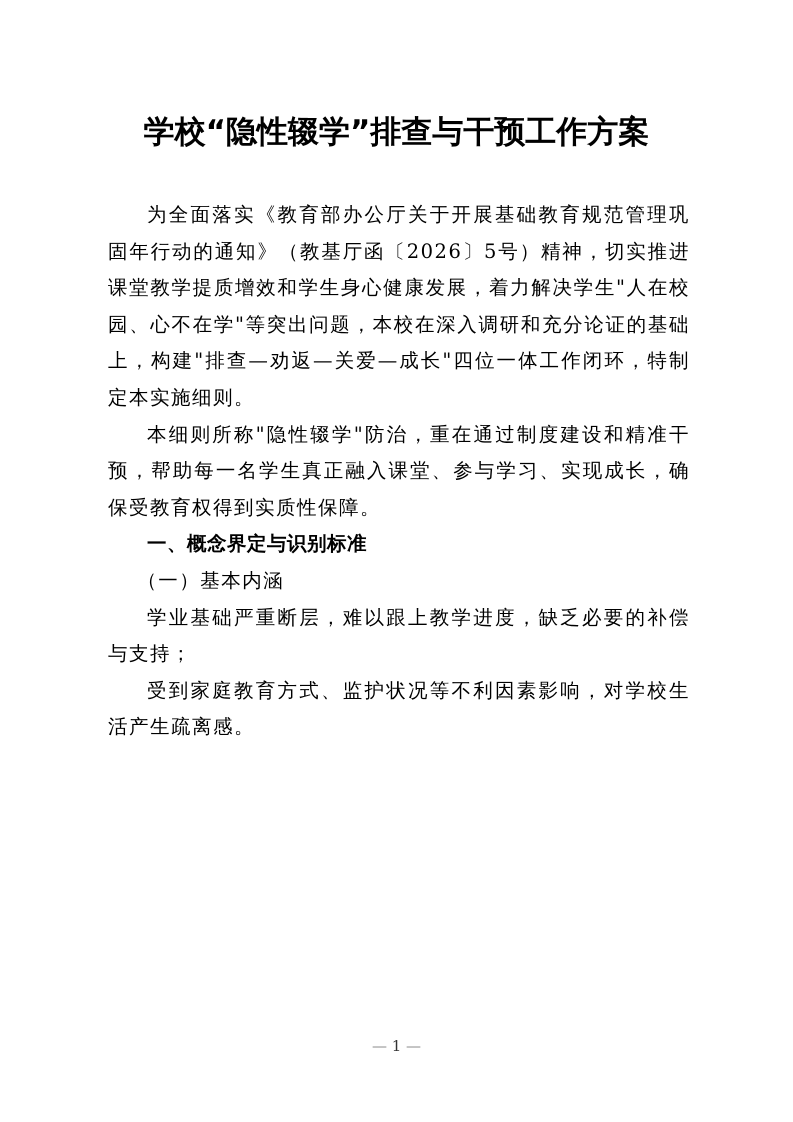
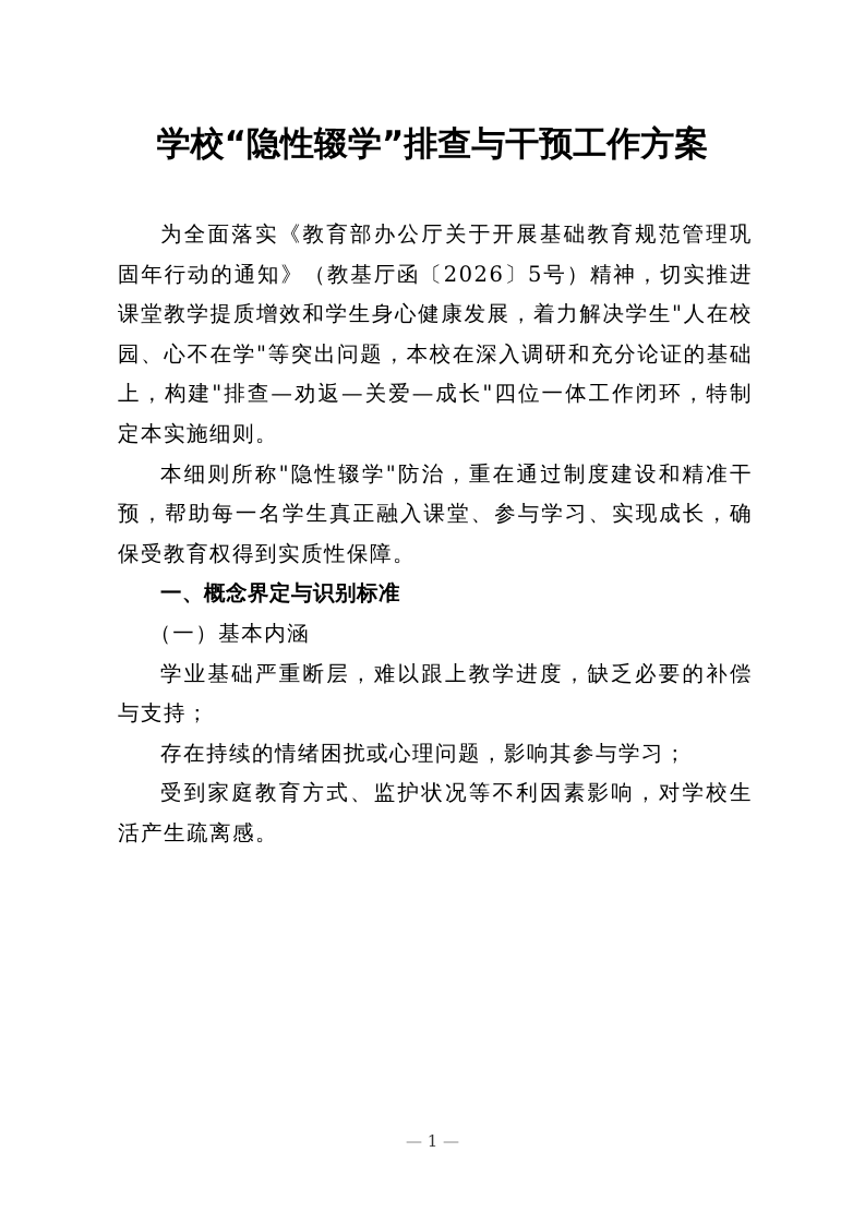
  学校“隐性辍学”排查与干预工作方案
  为全面落实《教育部办公厅关于开展基础教育规范管理巩固年行动的通知》（教基厅函〔2026〕5号）精神，切实推进课堂教学提质增效和学生身心健康发展，着力解决学生"人在校园、心不在学"等突出问题，本校在深入调研和充分论证的基础上，构建"排查—劝返—关爱—成长"四位一体工作闭环，特制定本实施细则。
  本细则所称"隐性辍学"防治，重在通过制度建设和精准干预，帮助每一名学生真正融入课堂、参与学习、实现成长，确保受教育权得到实质性保障。
  一、概念界定与识别标准
  （一）基本内涵
  学业基础严重断层，难以跟上教学进度，缺乏必要的补偿与支持；
+ 存在持续的情绪困扰或心理问题，影响其参与学习；
  受到家庭教育方式、监护状况等不利因素影响，对学校生活产生疏离感。
  — 1 —
